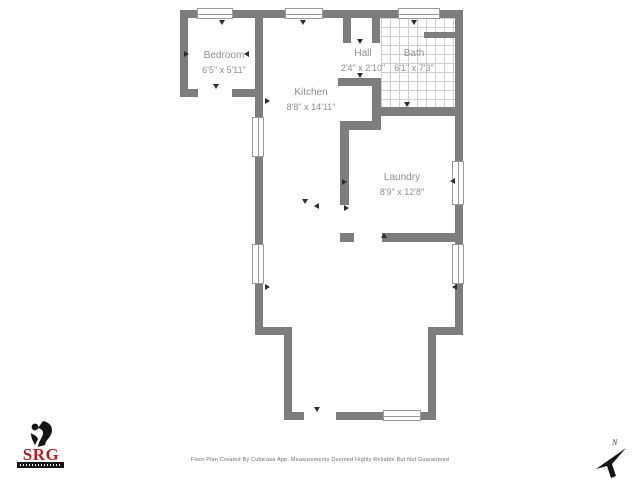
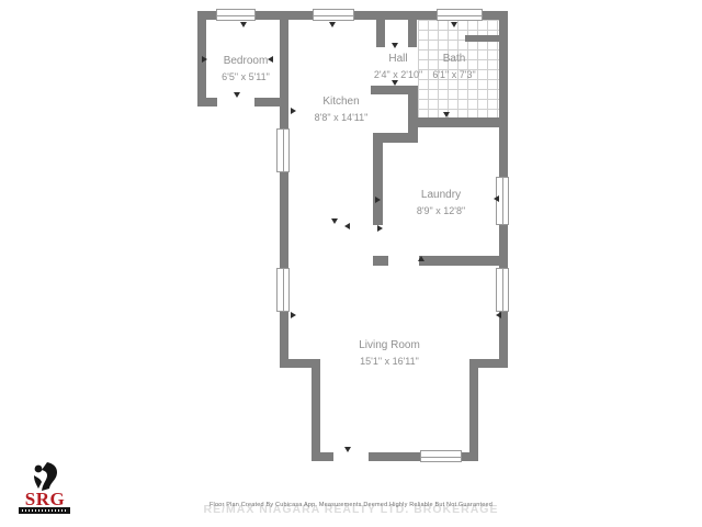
  Bedroom
  6'5" x 5'11"
  Hall
  2'4" x 2'10"
  Bath
  6'1" x 7'3"
  Kitchen
  8'8" x 14'11"
  Laundry
  8'9" x 12'8"
+ Living Room
+ 15'1" x 16'11"
+ RE/MAX NIAGARA REALTY LTD. BROKERAGE
  SRG
- N
